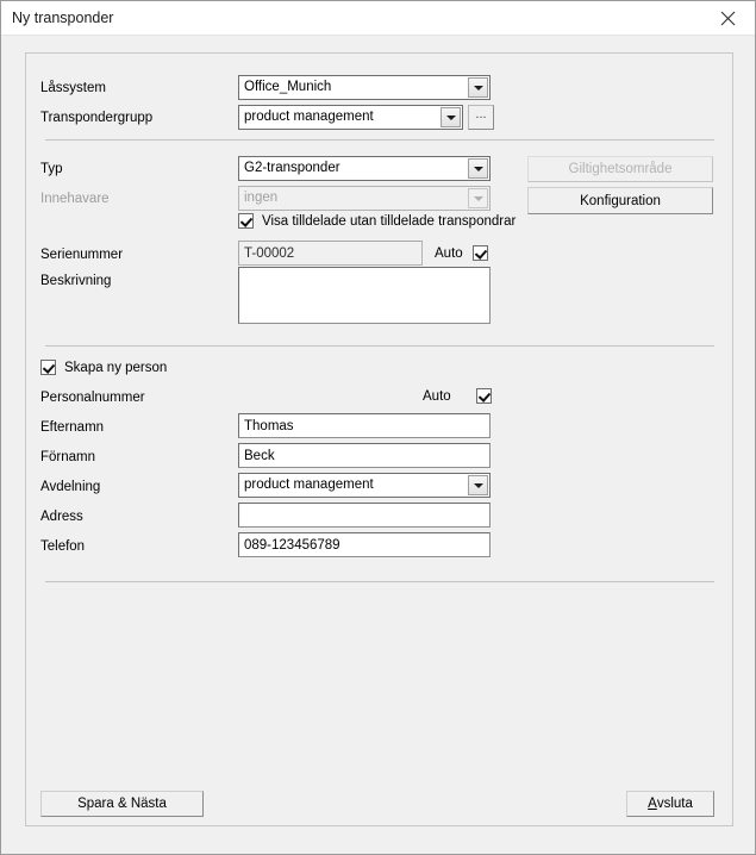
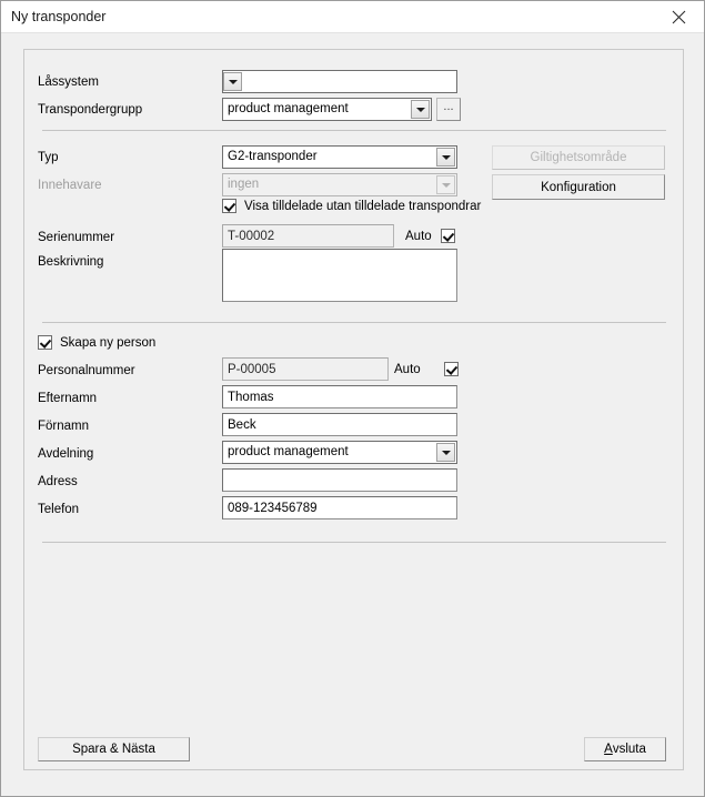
  Ny transponder
  Låssystem
- Office_Munich
  Transpondergrupp
  product management
  ...
  Typ
  G2-transponder
  Innehavare
  ingen
  Visa tilldelade utan tilldelade transpondrar
  Serienummer
  T-00002
  Auto
  Beskrivning
  Giltighetsområde
  Konfiguration
  Skapa ny person
  Personalnummer
+ P-00005
  Auto
  Efternamn
  Thomas
  Förnamn
  Beck
  Avdelning
  product management
  Adress
  Telefon
  089-123456789
  Spara & Nästa
  A
  vsluta
